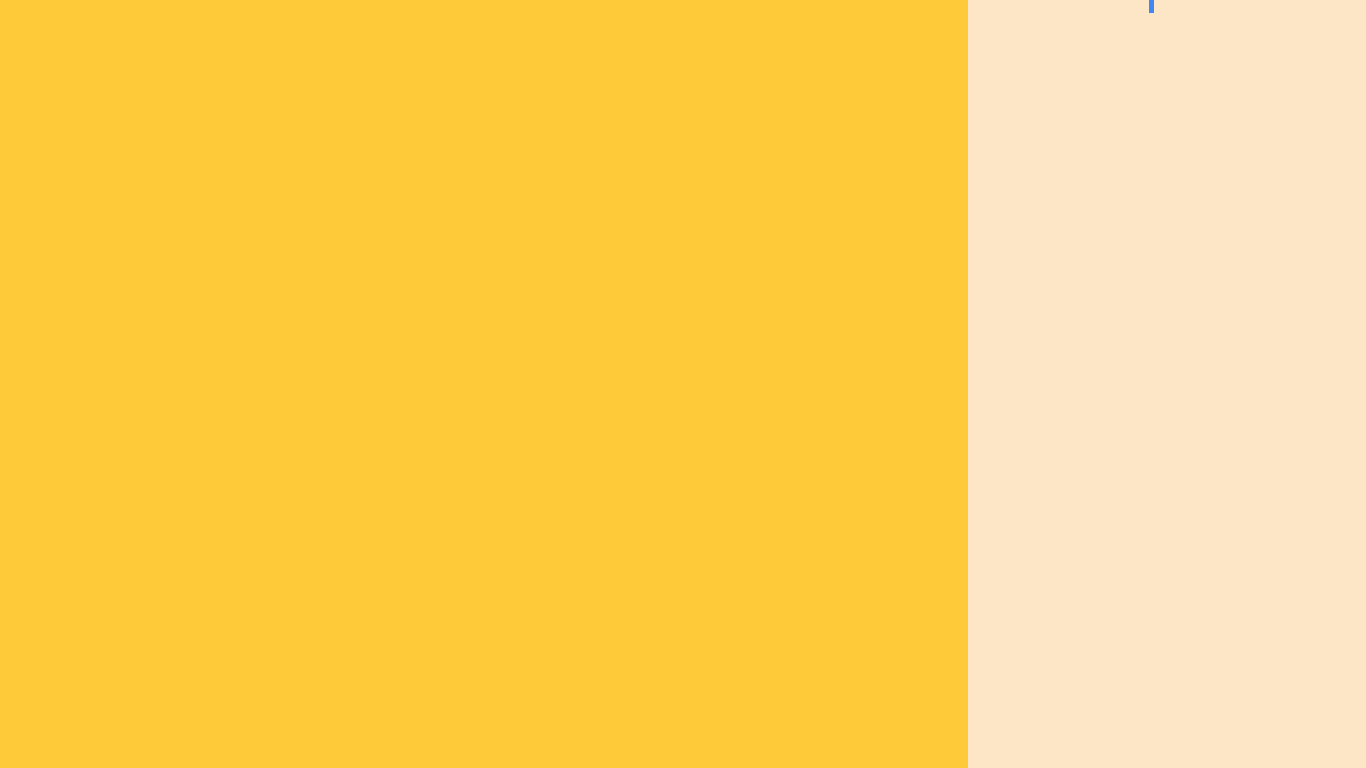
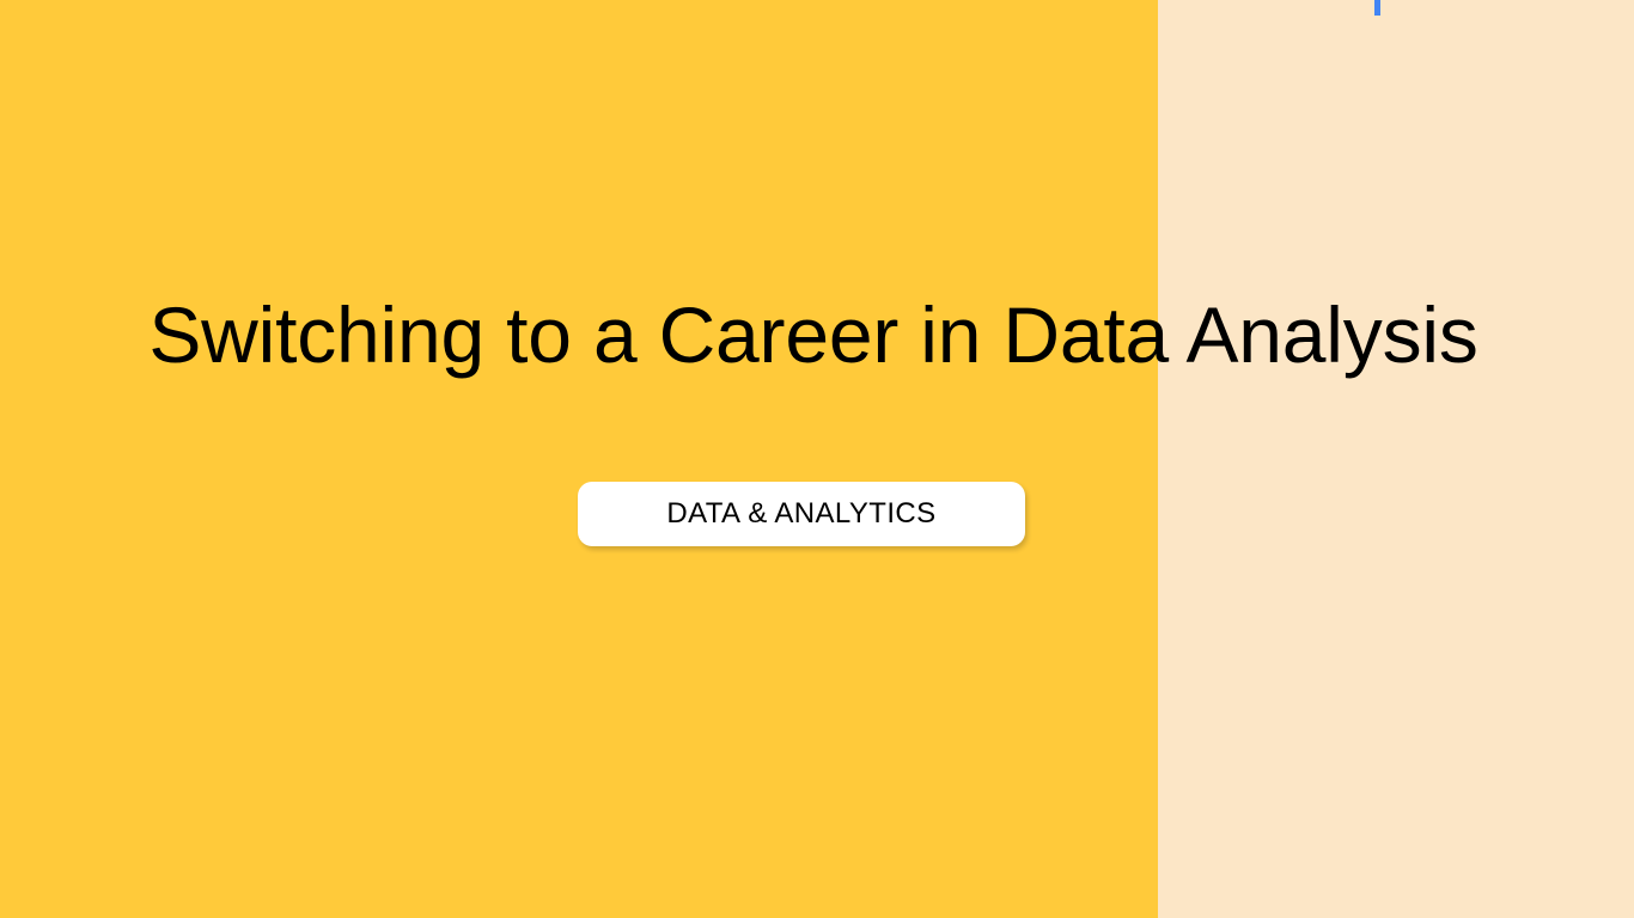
+ Switching to a Career in Data Analysis
+ DATA & ANALYTICS
